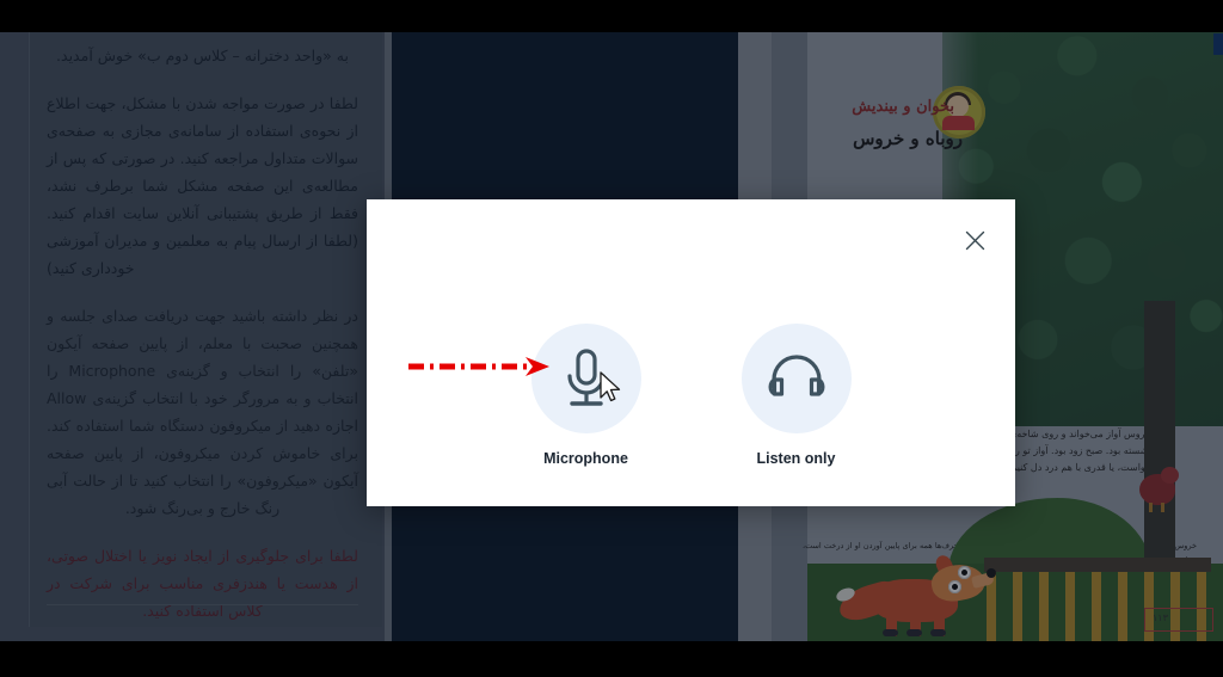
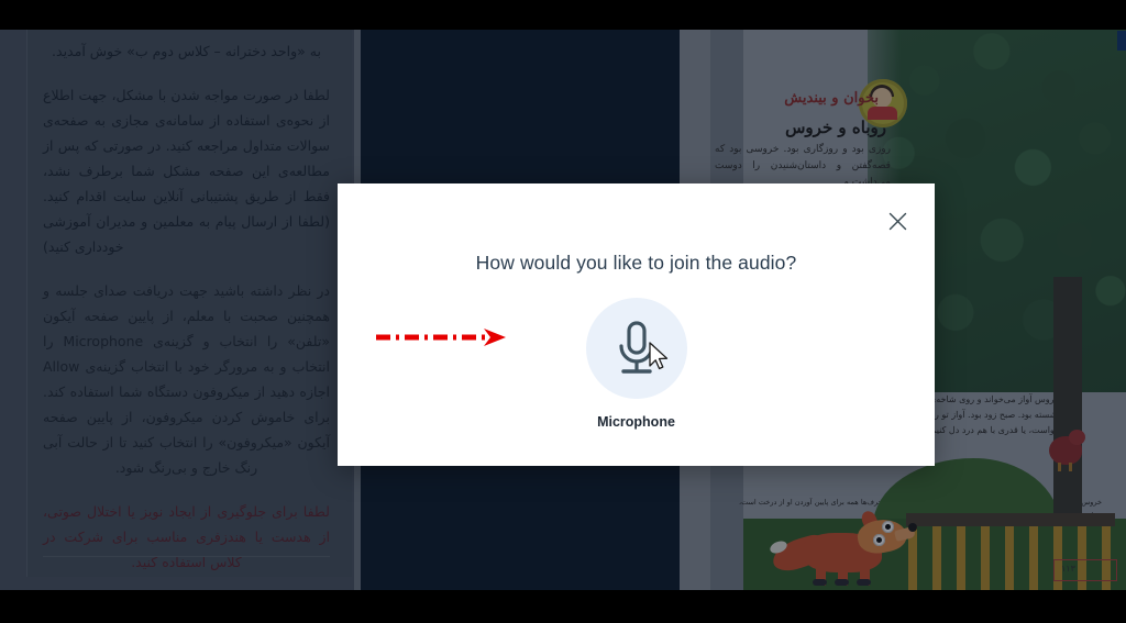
  به «واحد دخترنه کلاس دوم ب» خوشمدید
  لطفا در صورت موجه شدن با مشکل، جهتطلاعز نحوه‌یستفادهز سامانه‌ی مجاز به صفحه‌ی سوالات متدول مرجعه کنید. در صورتی که پسز مطالعه‌یین صفحه مشکل شما برطرف نشد فقطز طریق پشتیبانینلاین سایتقدم کنیدلطفا ازرسال پیام به معلمین و مدیرنموزشی خودداری کنید
  ر نظرشته بشید جهت درفت صدی جلسه ومچنین صحبت معلم پایی صفحهیکون «لفنتخا و گزینه‌ی Microphoneتخا وه مروگر خونتخاب گزینه‌ی Allowجازهید میکروفو دستگا شماستفاد کندری خاموش ک مکروفو،ز پایین صفحهکومیکروفوننتخا کنید تا حالتبینگ خارج و بی‌رنگ شو
  لطفا برای جلوگیری ازیجاد نویز یاختلال صوتیز هدست یا هندزفری مناسب برای شرکت در کلاس استفاده کنید.
  بخوان و بیندیش
  روباه و خروس
+ روزی بود و روزگاری بود. خروسی بود که قصه‌گفتن و داستان‌شنیدن را دوست میداشت و
  روس آواز می‌خواند و روی شاخهسته بود. صبح زود بود. آواز تو رواست، یا قدری با هم درد دل کنی
  ۱۱۳
+ How would you like to join the audio?
  Microphone
- Listen only
